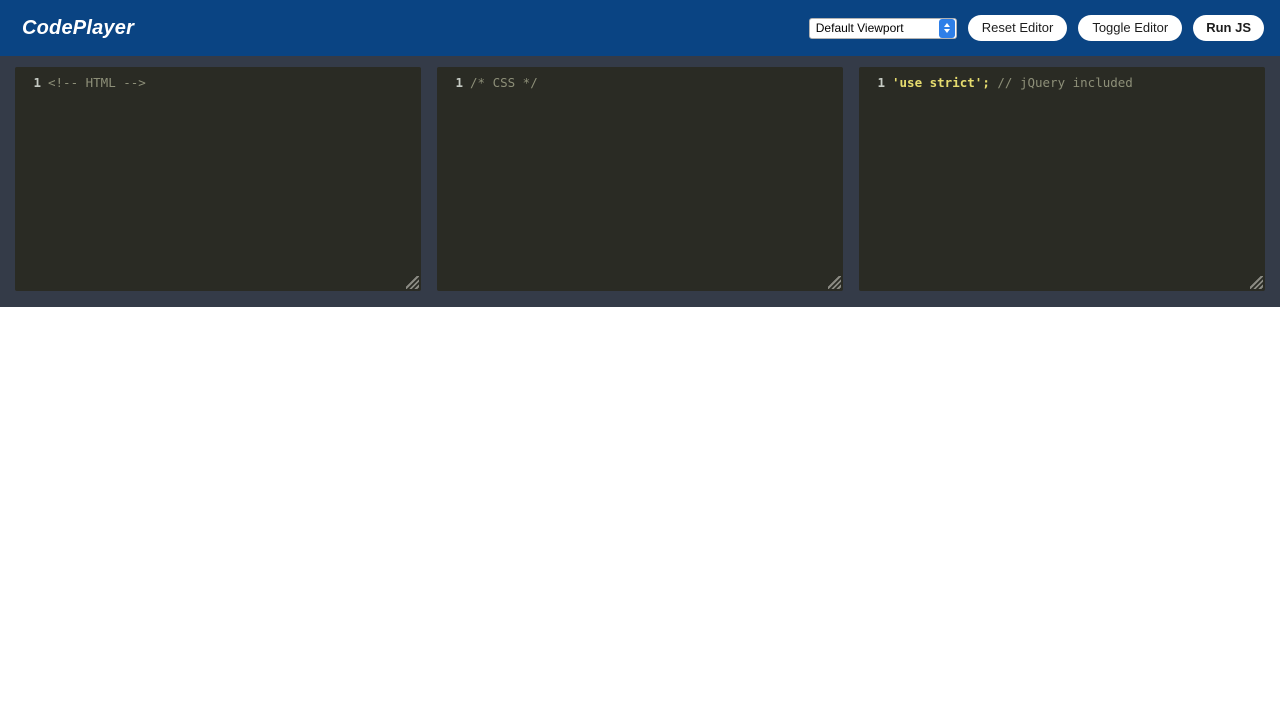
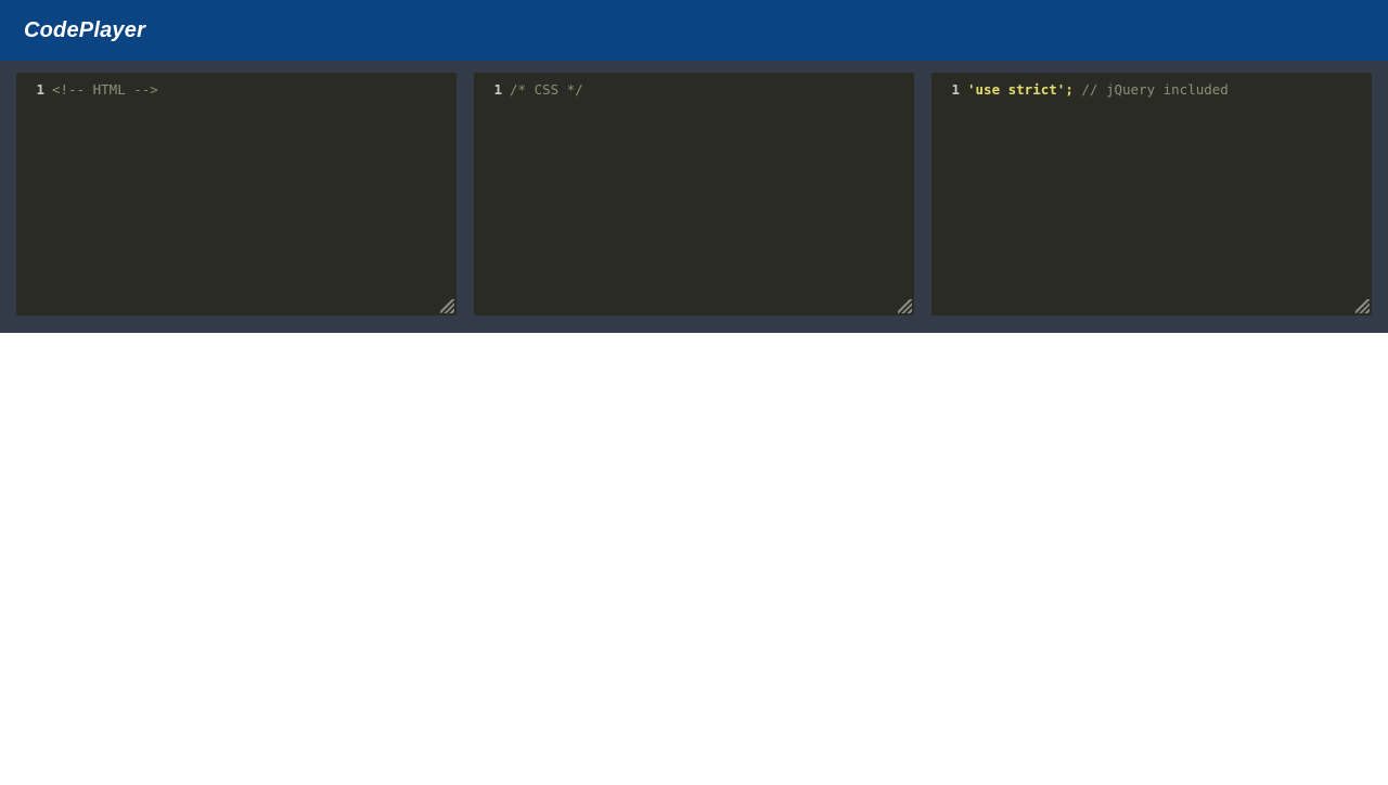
  CodePlayer
- Default Viewport
- Reset Editor
- Toggle Editor
- Run JS
  1
  <!-- HTML -->
  1
  /* CSS */
  1
  'use strict'
  ;
  // jQuery included
